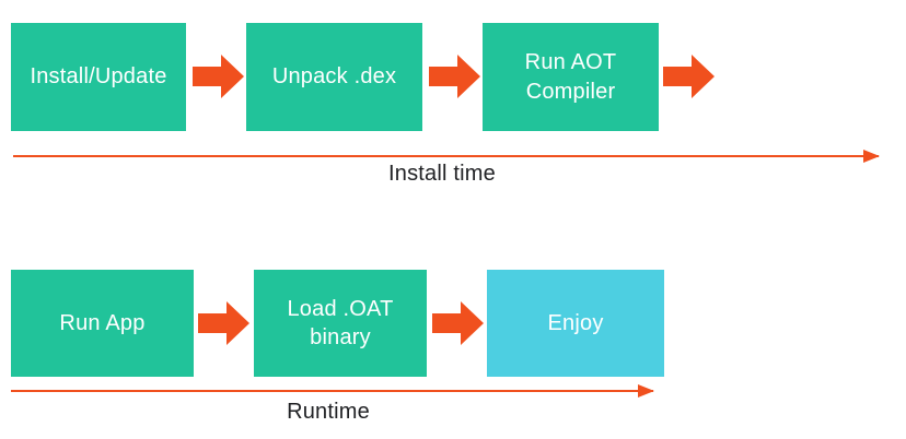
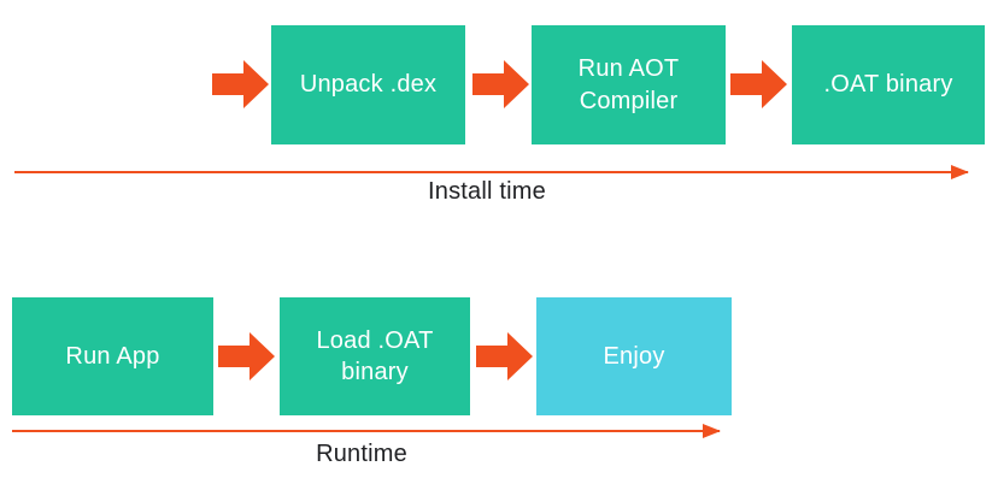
- Install/Update
  Unpack .dex
  Run AOT Compiler
+ .OAT binary
  Install time
  Run App
  Load .OAT binary
  Enjoy
  Runtime
